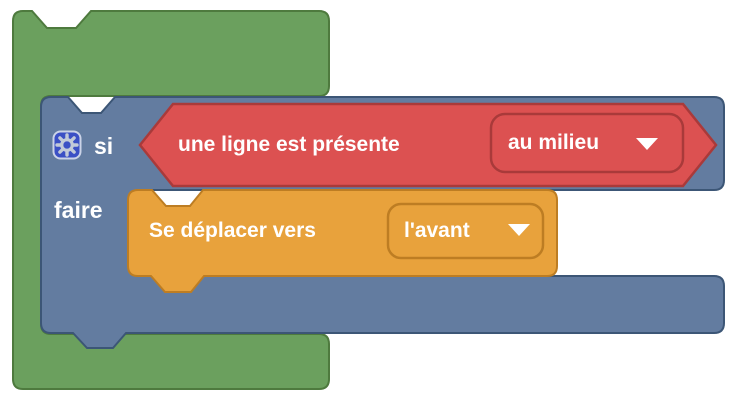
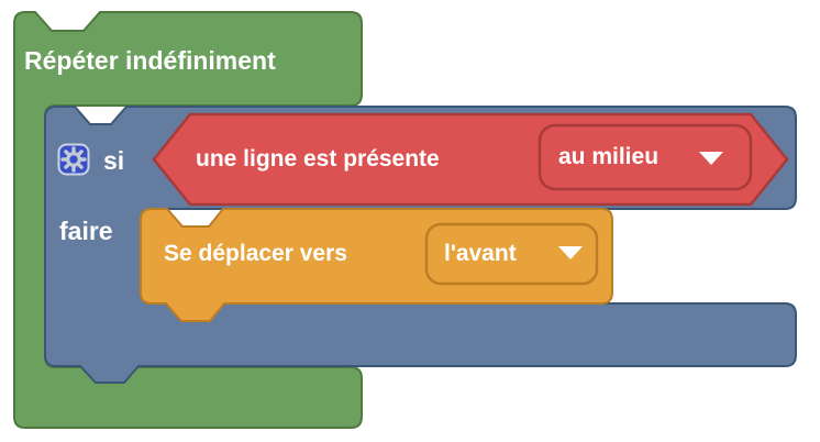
+ Répéter indéfiniment
  si
  faire
  une ligne est présente
  au milieu
  Se déplacer vers
  l'avant
